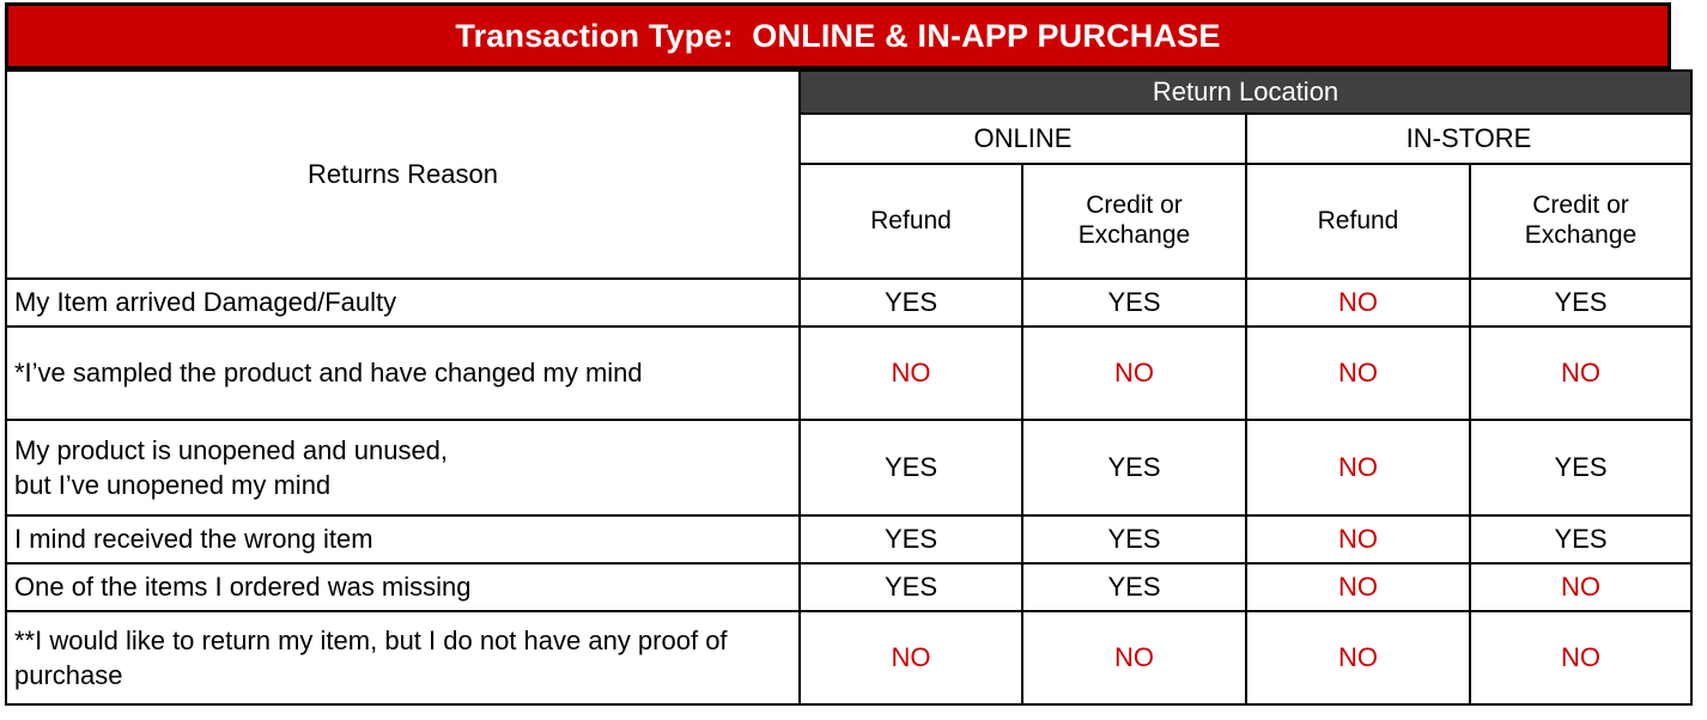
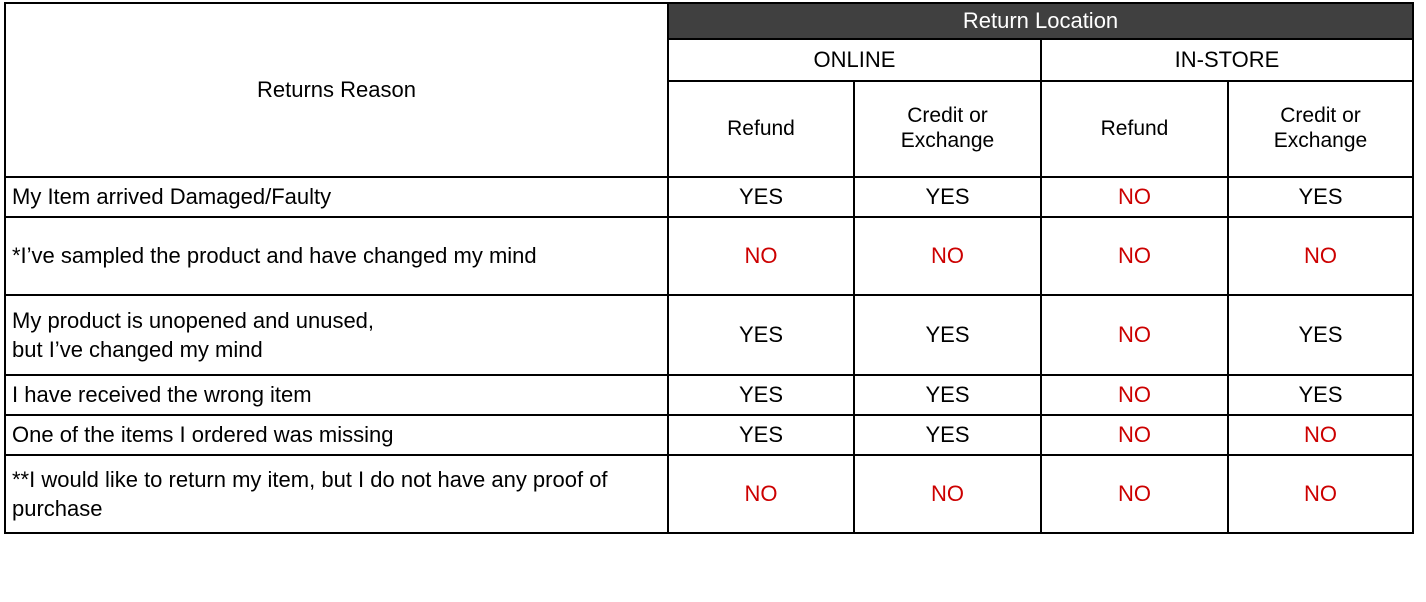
- Transaction Type: ONLINE & IN-APP PURCHASE
  Returns Reason	Return Location
  ONLINE	IN-STORE
  Refund	Credit or Exchange	Refund	Credit or Exchange
  My Item arrived Damaged/Faulty	YES	YES	NO	YES
  *I’ve sampled the product and have changed my mind	NO	NO	NO	NO
- My product is unopened and unused, but I’ve unopened my mind	YES	YES	NO	YES
+ My product is unopened and unused, but I’ve changed my mind	YES	YES	NO	YES
- I mind received the wrong item	YES	YES	NO	YES
+ I have received the wrong item	YES	YES	NO	YES
  One of the items I ordered was missing	YES	YES	NO	NO
  **I would like to return my item, but I do not have any proof of purchase	NO	NO	NO	NO
